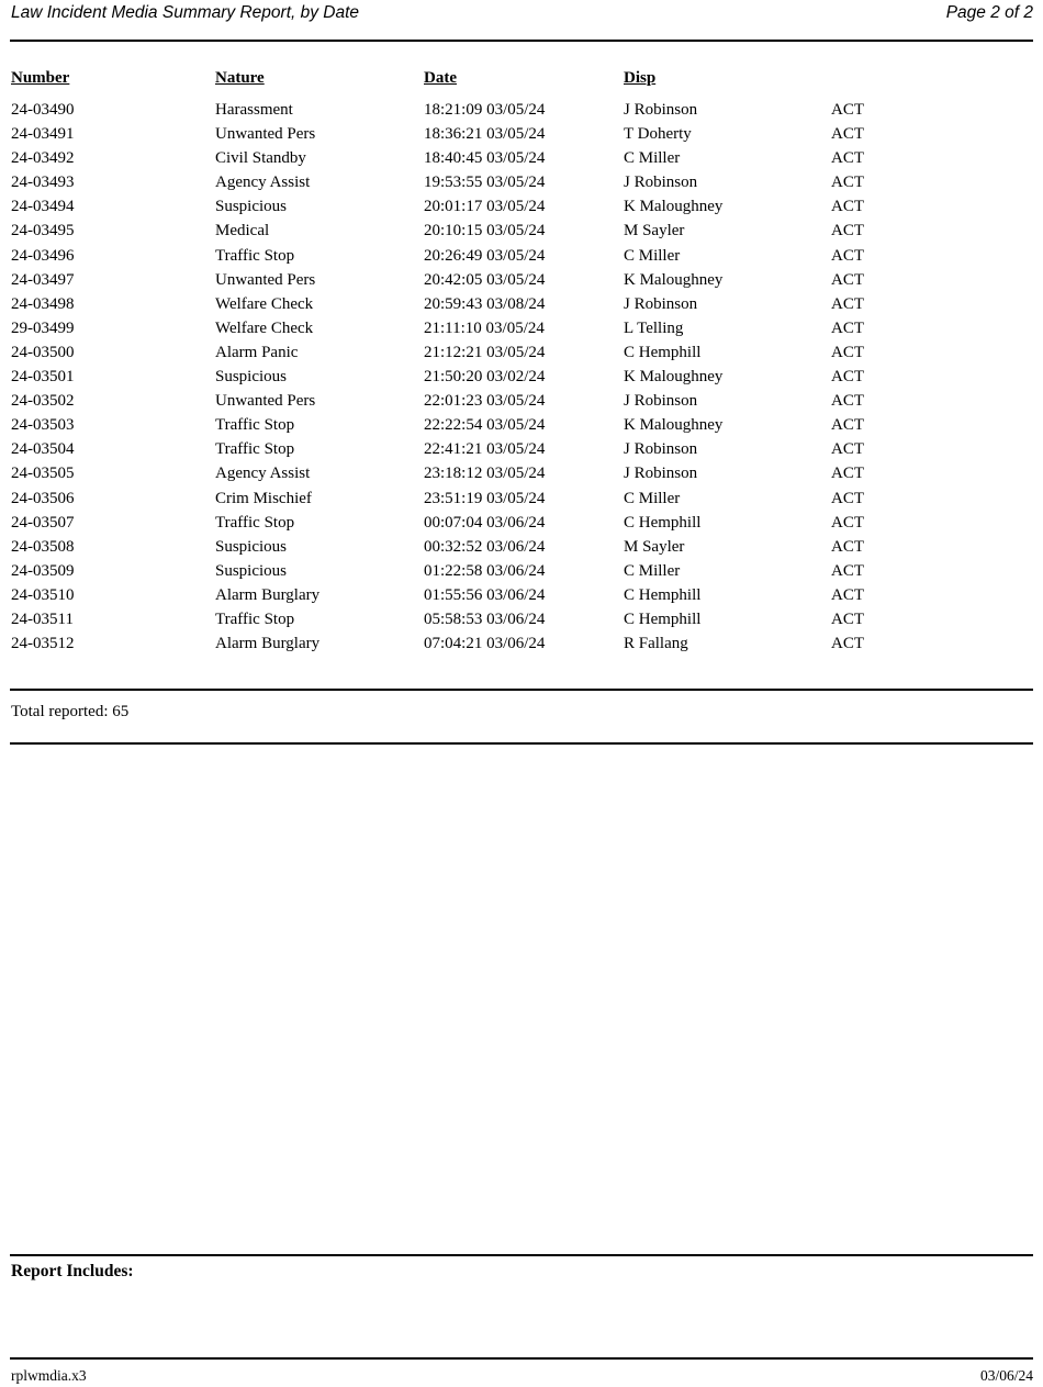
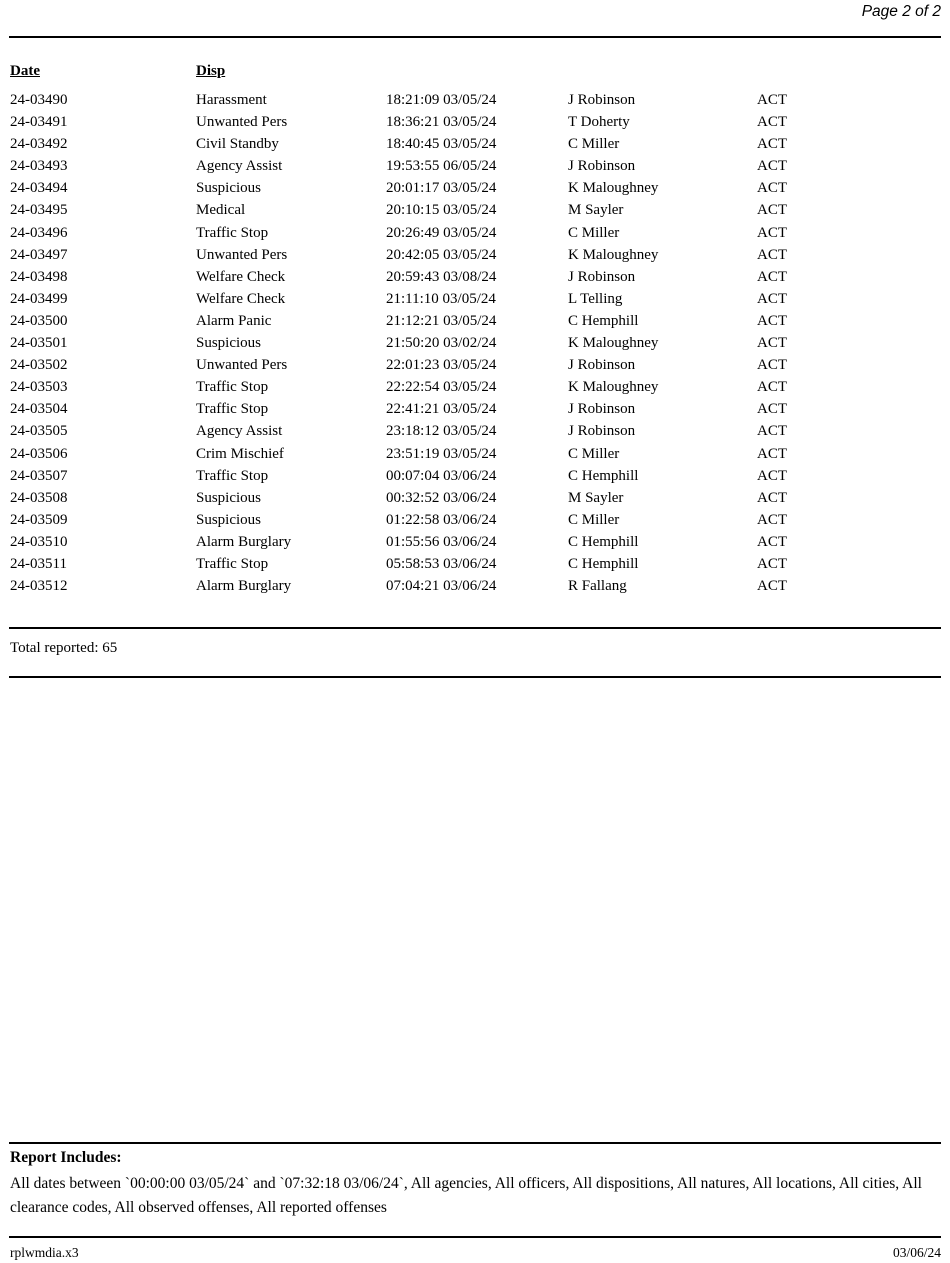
- Law Incident Media Summary Report, by Date
  Page 2 of 2
- Number
- Nature
  Date
  Disp
  24-03490
  Harassment
  18:21:09 03/05/24
  J Robinson
  ACT
  24-03491
  Unwanted Pers
  18:36:21 03/05/24
  T Doherty
  ACT
  24-03492
  Civil Standby
  18:40:45 03/05/24
  C Miller
  ACT
  24-03493
  Agency Assist
- 19:53:55 03/05/24
+ 19:53:55 06/05/24
  J Robinson
  ACT
  24-03494
  Suspicious
  20:01:17 03/05/24
  K Maloughney
  ACT
  24-03495
  Medical
  20:10:15 03/05/24
  M Sayler
  ACT
  24-03496
  Traffic Stop
  20:26:49 03/05/24
  C Miller
  ACT
  24-03497
  Unwanted Pers
  20:42:05 03/05/24
  K Maloughney
  ACT
  24-03498
  Welfare Check
  20:59:43 03/08/24
  J Robinson
  ACT
- 29-03499
+ 24-03499
  Welfare Check
  21:11:10 03/05/24
  L Telling
  ACT
  24-03500
  Alarm Panic
  21:12:21 03/05/24
  C Hemphill
  ACT
  24-03501
  Suspicious
  21:50:20 03/02/24
  K Maloughney
  ACT
  24-03502
  Unwanted Pers
  22:01:23 03/05/24
  J Robinson
  ACT
  24-03503
  Traffic Stop
  22:22:54 03/05/24
  K Maloughney
  ACT
  24-03504
  Traffic Stop
  22:41:21 03/05/24
  J Robinson
  ACT
  24-03505
  Agency Assist
  23:18:12 03/05/24
  J Robinson
  ACT
  24-03506
  Crim Mischief
  23:51:19 03/05/24
  C Miller
  ACT
  24-03507
  Traffic Stop
  00:07:04 03/06/24
  C Hemphill
  ACT
  24-03508
  Suspicious
  00:32:52 03/06/24
  M Sayler
  ACT
  24-03509
  Suspicious
  01:22:58 03/06/24
  C Miller
  ACT
  24-03510
  Alarm Burglary
  01:55:56 03/06/24
  C Hemphill
  ACT
  24-03511
  Traffic Stop
  05:58:53 03/06/24
  C Hemphill
  ACT
  24-03512
  Alarm Burglary
  07:04:21 03/06/24
  R Fallang
  ACT
  Total reported: 65
  Report Includes:
+ All dates between `00:00:00 03/05/24` and `07:32:18 03/06/24`, All agencies, All officers, All dispositions, All natures, All locations, All cities, All clearance codes, All observed offenses, All reported offenses
  rplwmdia.x3
  03/06/24
